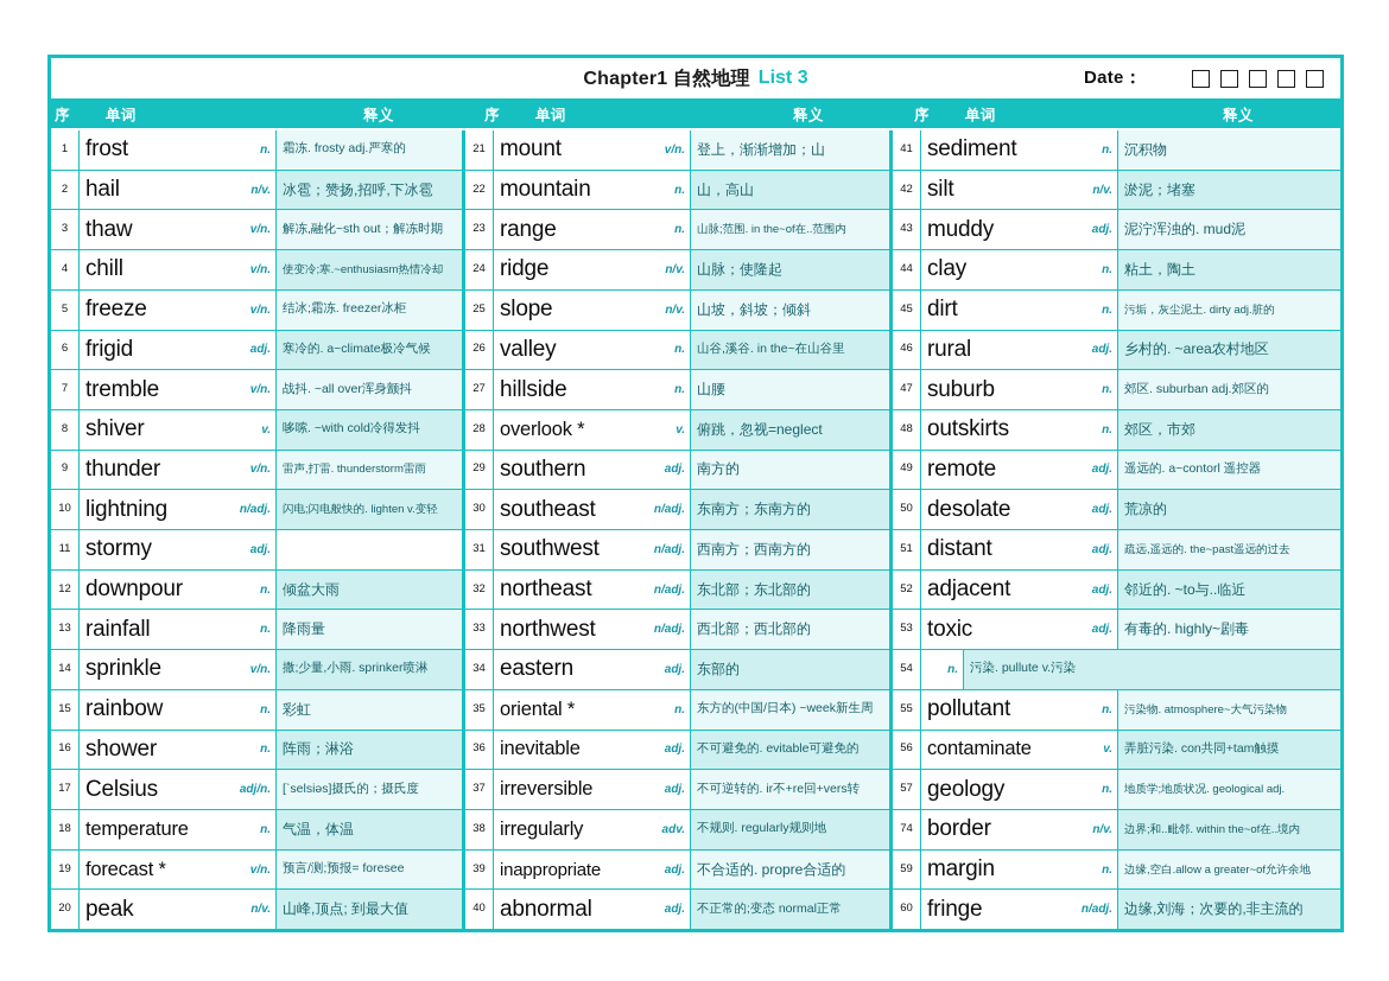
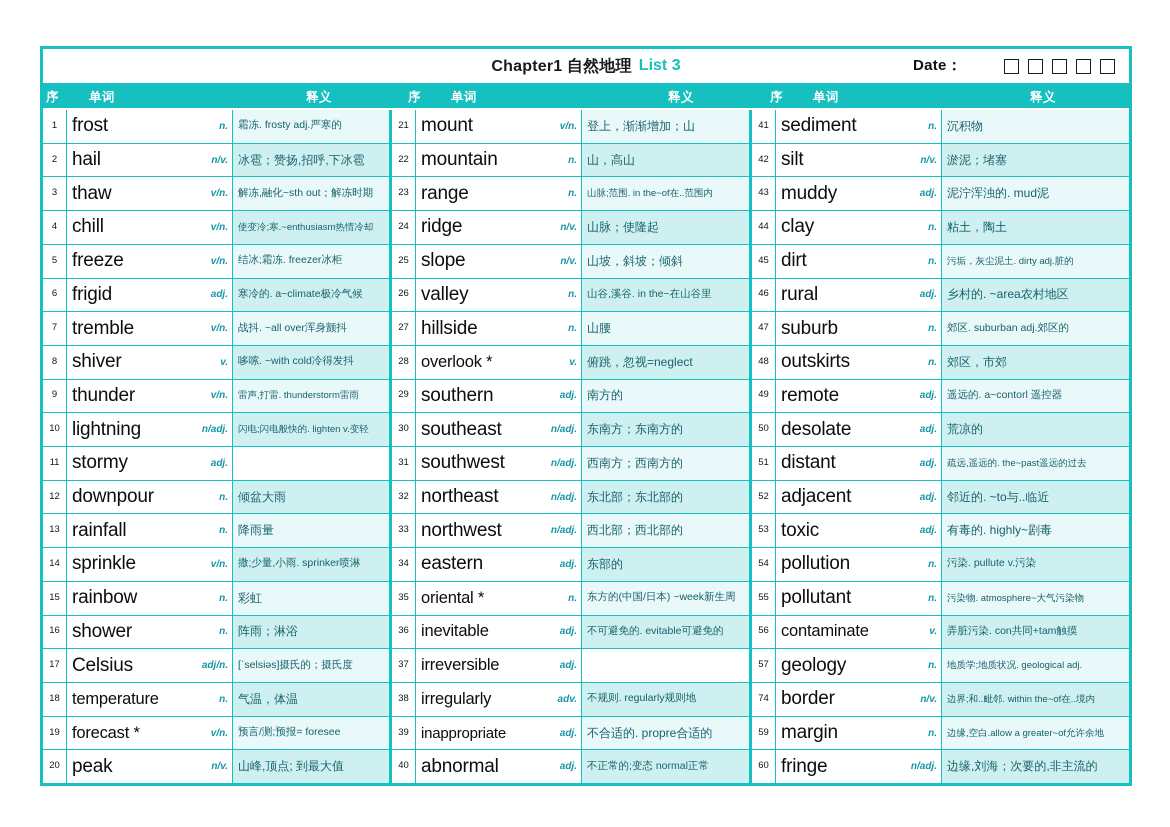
  Chapter1 自然地理
  List 3
  Date：
  序
  单词
  释义
  序
  单词
  释义
  序
  单词
  释义
  1
  frost
  n.
  霜冻. frosty adj.严寒的
  2
  hail
  n/v.
  冰雹；赞扬,招呼,下冰雹
  3
  thaw
  v/n.
  解冻,融化~sth out；解冻时期
  4
  chill
  v/n.
  使变冷;寒.~enthusiasm热情冷却
  5
  freeze
  v/n.
  结冰;霜冻. freezer冰柜
  6
  frigid
  adj.
  寒冷的. a~climate极冷气候
  7
  tremble
  v/n.
  战抖. ~all over浑身颤抖
  8
  shiver
  v.
  哆嗦. ~with cold冷得发抖
  9
  thunder
  v/n.
  雷声,打雷. thunderstorm雷雨
  10
  lightning
  n/adj.
  闪电;闪电般快的. lighten v.变轻
  11
  stormy
  adj.
  12
  downpour
  n.
  倾盆大雨
  13
  rainfall
  n.
  降雨量
  14
  sprinkle
  v/n.
  撒;少量,小雨. sprinker喷淋
  15
  rainbow
  n.
  彩虹
  16
  shower
  n.
  阵雨；淋浴
  17
  Celsius
  adj/n.
  [`selsiəs]摄氏的；摄氏度
  18
  temperature
  n.
  气温，体温
  19
  forecast *
  v/n.
  预言/测;预报= foresee
  20
  peak
  n/v.
  山峰,顶点; 到最大值
  21
  mount
  v/n.
  登上，渐渐增加；山
  22
  mountain
  n.
  山，高山
  23
  range
  n.
  山脉;范围. in the~of在..范围内
  24
  ridge
  n/v.
  山脉；使隆起
  25
  slope
  n/v.
  山坡，斜坡；倾斜
  26
  valley
  n.
  山谷,溪谷. in the~在山谷里
  27
  hillside
  n.
  山腰
  28
  overlook *
  v.
  俯跳，忽视=neglect
  29
  southern
  adj.
  南方的
  30
  southeast
  n/adj.
  东南方；东南方的
  31
  southwest
  n/adj.
  西南方；西南方的
  32
  northeast
  n/adj.
  东北部；东北部的
  33
  northwest
  n/adj.
  西北部；西北部的
  34
  eastern
  adj.
  东部的
  35
  oriental *
  n.
  东方的(中国/日本) ~week新生周
  36
  inevitable
  adj.
  不可避免的. evitable可避免的
  37
  irreversible
  adj.
- 不可逆转的. ir不+re回+vers转
  38
  irregularly
  adv.
  不规则. regularly规则地
  39
  inappropriate
  adj.
  不合适的. propre合适的
  40
  abnormal
  adj.
  不正常的;变态 normal正常
  41
  sediment
  n.
  沉积物
  42
  silt
  n/v.
  淤泥；堵塞
  43
  muddy
  adj.
  泥泞浑浊的. mud泥
  44
  clay
  n.
  粘土，陶土
  45
  dirt
  n.
  污垢，灰尘泥土. dirty adj.脏的
  46
  rural
  adj.
  乡村的. ~area农村地区
  47
  suburb
  n.
  郊区. suburban adj.郊区的
  48
  outskirts
  n.
  郊区，市郊
  49
  remote
  adj.
  遥远的. a~contorl 遥控器
  50
  desolate
  adj.
  荒凉的
  51
  distant
  adj.
  疏远,遥远的. the~past遥远的过去
  52
  adjacent
  adj.
  邻近的. ~to与..临近
  53
  toxic
  adj.
  有毒的. highly~剧毒
  54
+ pollution
  n.
  污染. pullute v.污染
  55
  pollutant
  n.
  污染物. atmosphere~大气污染物
  56
  contaminate
  v.
  弄脏污染. con共同+tam触摸
  57
  geology
  n.
  地质学;地质状况. geological adj.
  74
  border
  n/v.
  边界;和..毗邻. within the~of在..境内
  59
  margin
  n.
  边缘,空白.allow a greater~of允许余地
  60
  fringe
  n/adj.
  边缘,刘海；次要的,非主流的
